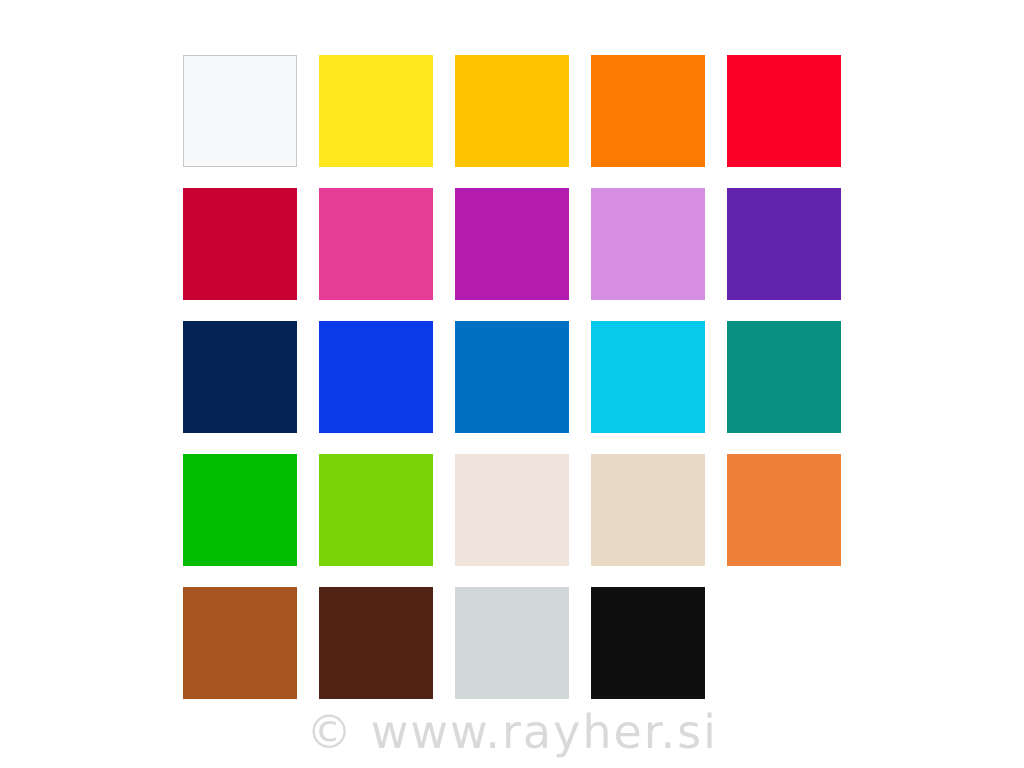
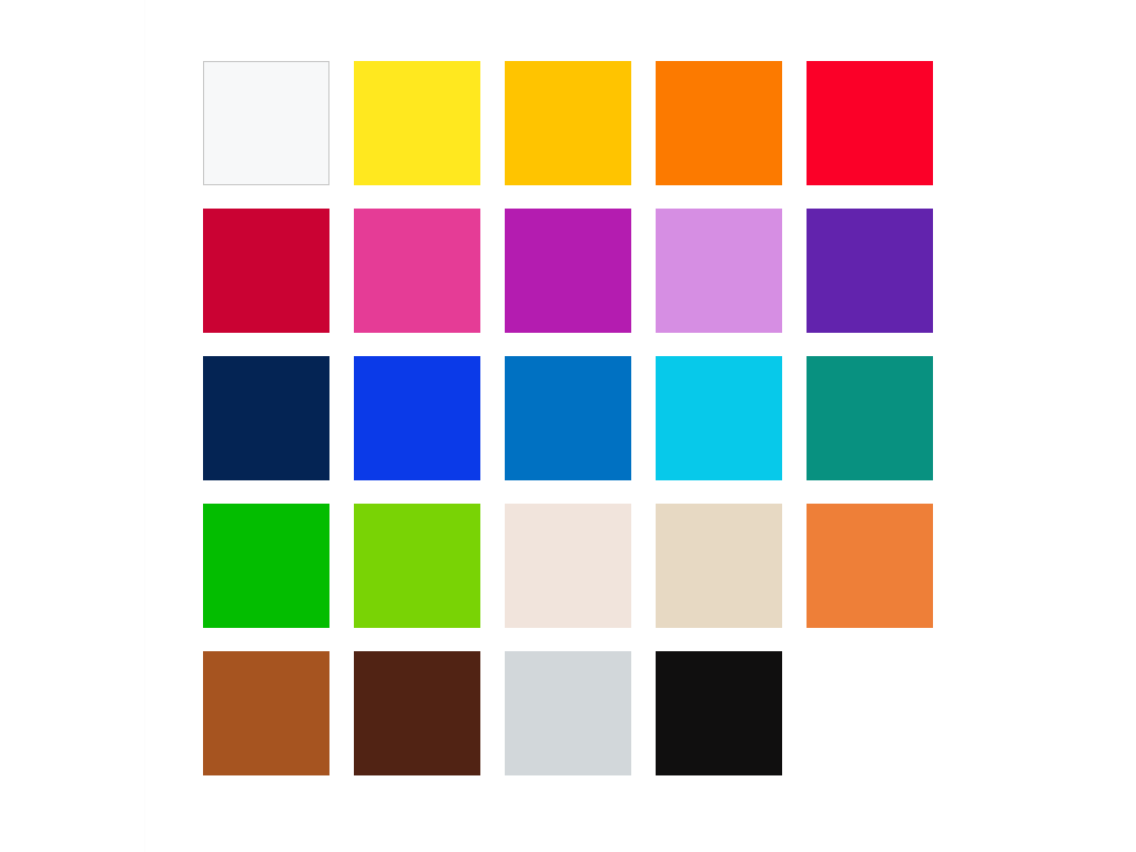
- © www.rayher.si
